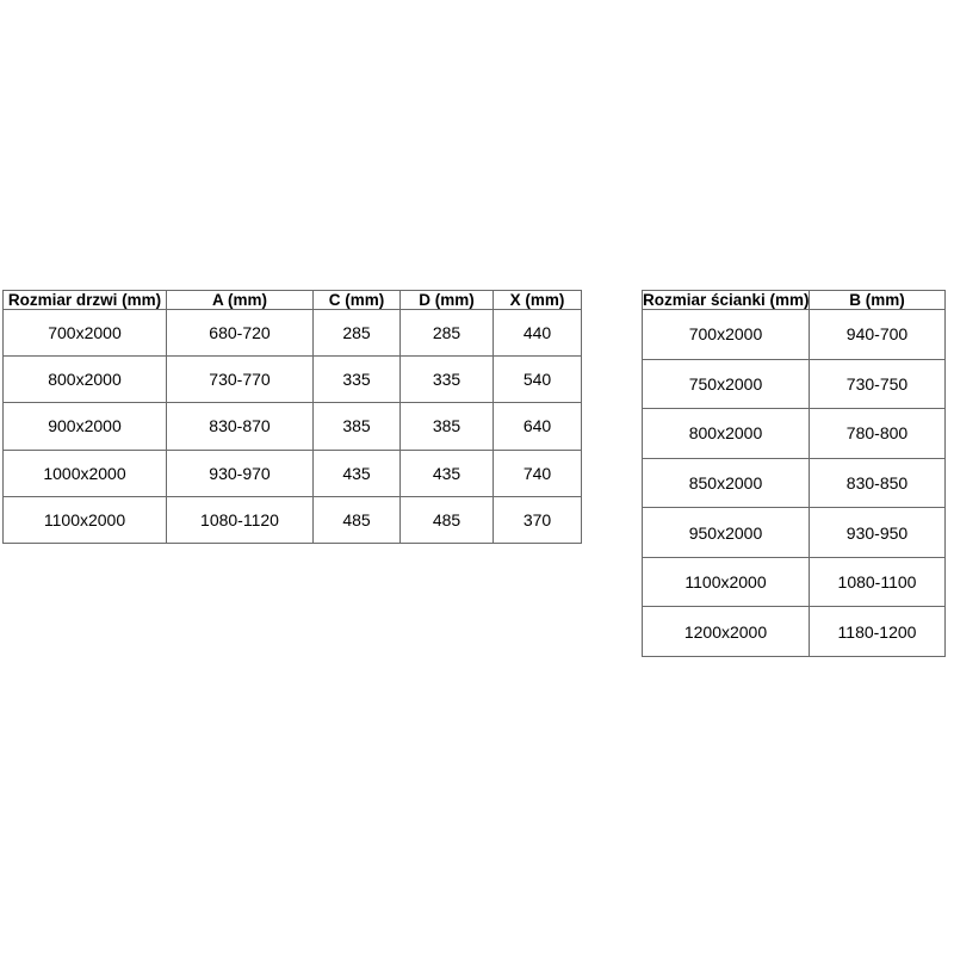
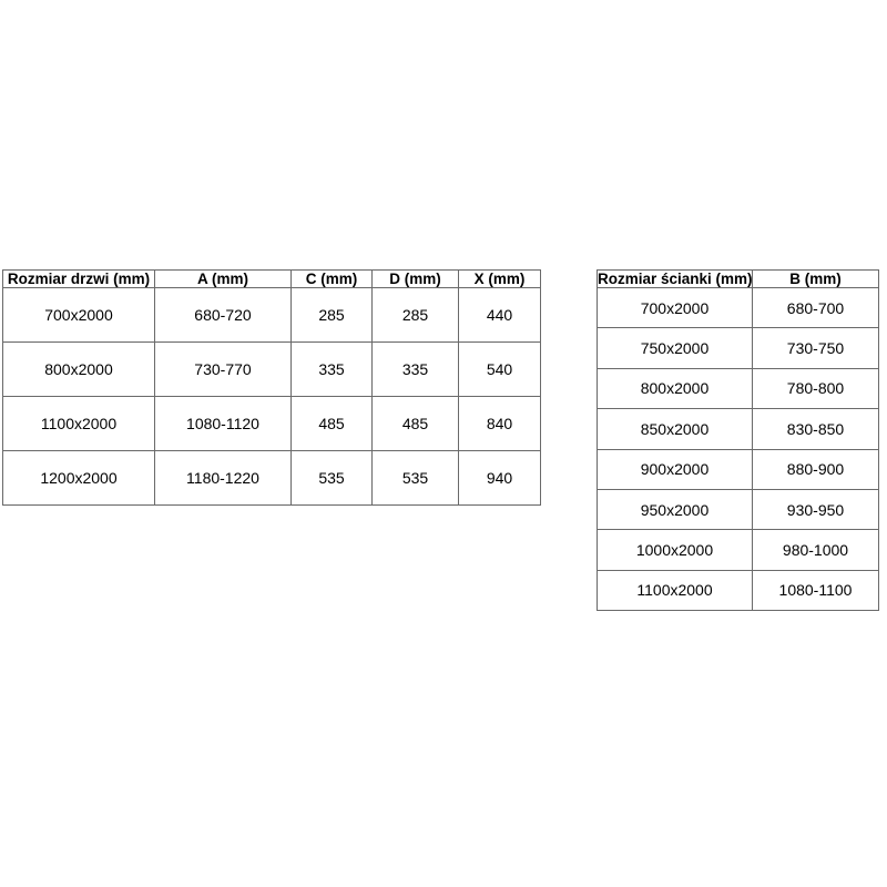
  Rozmiar drzwi (mm)	A (mm)	C (mm)	D (mm)	X (mm)
  700x2000	680-720	285	285	440
  800x2000	730-770	335	335	540
- 900x2000	830-870	385	385	640
- 1000x2000	930-970	435	435	740
- 1100x2000	1080-1120	485	485	370
+ 1100x2000	1080-1120	485	485	840
+ 1200x2000	1180-1220	535	535	940
  Rozmiar ścianki (mm)	B (mm)
- 700x2000	940-700
+ 700x2000	680-700
  750x2000	730-750
  800x2000	780-800
  850x2000	830-850
+ 900x2000	880-900
  950x2000	930-950
+ 1000x2000	980-1000
  1100x2000	1080-1100
- 1200x2000	1180-1200
